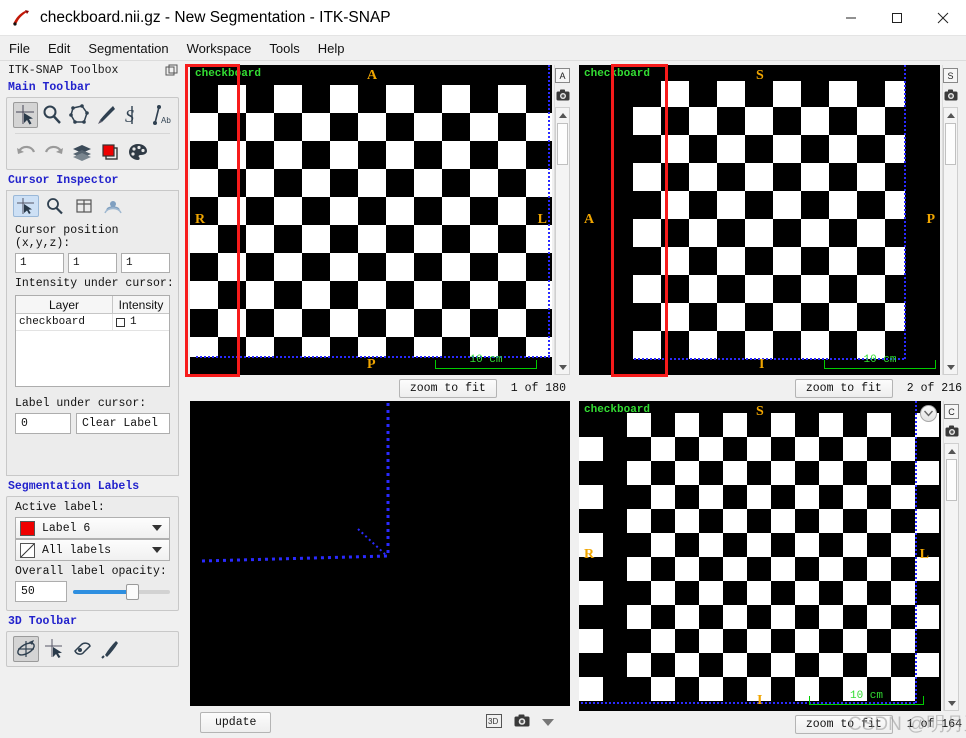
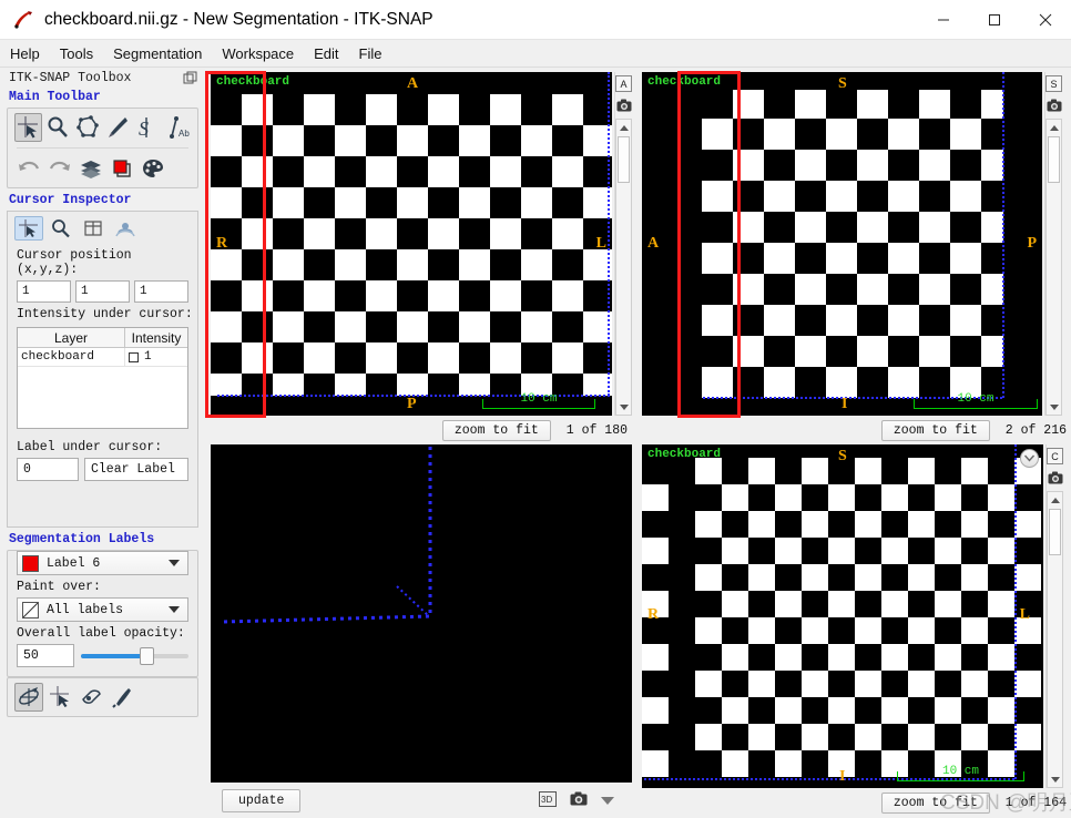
  checkboard.nii.gz - New Segmentation - ITK-SNAP
- File
+ Help
- Edit
+ Tools
  Segmentation
  Workspace
- Tools
+ Edit
- Help
+ File
  ITK-SNAP Toolbox
  Main Toolbar
  S
  Ab
  Cursor Inspector
  Cursor position (x,y,z):
  1
  1
  1
  Intensity under cursor:
  Layer
  Intensity
  checkboard
  1
  Label under cursor:
  0
  Clear Label
  Segmentation Labels
- Active label:
  Label 6
+ Paint over:
  All labels
  Overall label opacity:
  50
- 3D Toolbar
  checkboard
  A
  R
  L
  P
  10 cm
  A
  zoom to fit
  1 of 180
  checkboard
  S
  A
  P
  I
  10 cm
  S
  zoom to fit
  2 of 216
  update
  3D
  checkboard
  S
  R
  L
  I
  10 cm
  C
  zoom to fit
  1 of 164
  CSDN @明月
